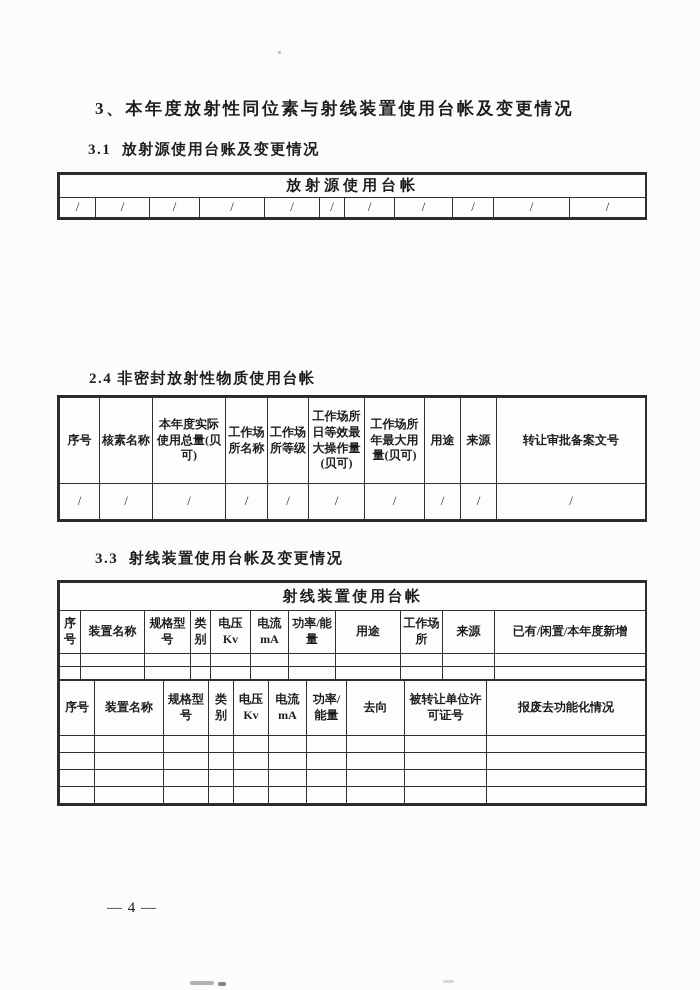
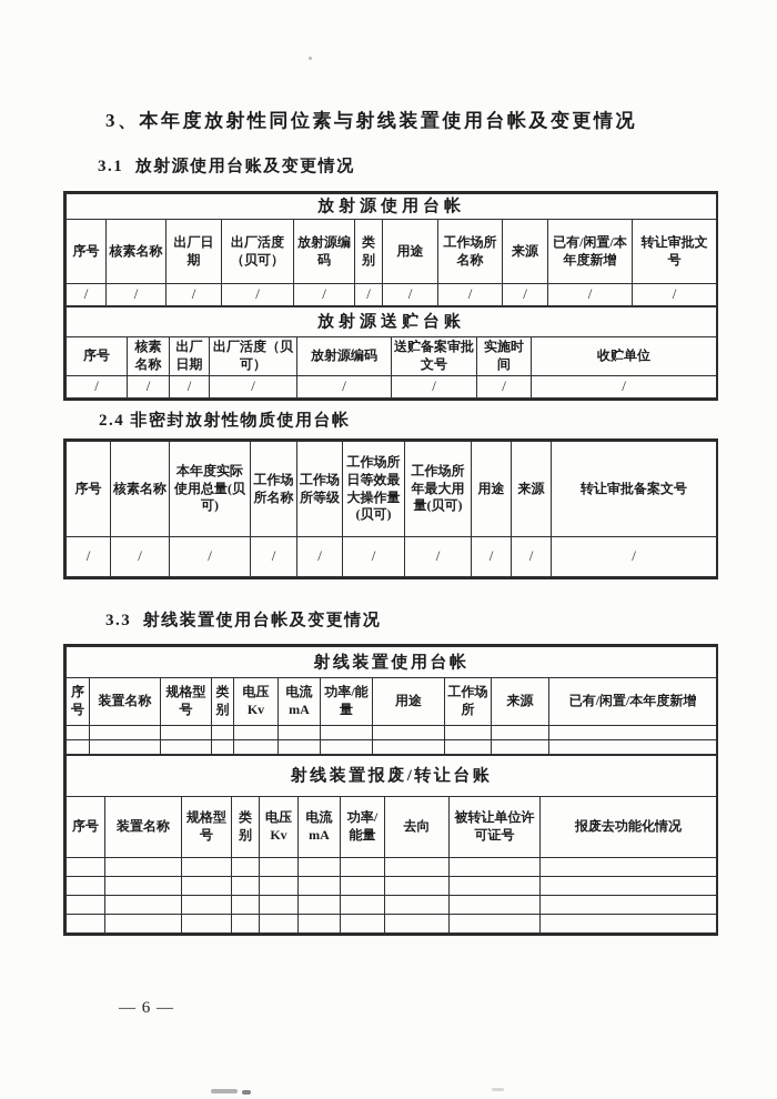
  3、本年度放射性同位素与射线装置使用台帐及变更情况
  3.1 放射源使用台账及变更情况
  放射源使用台帐
+ 序号	核素名称	出厂日期	出厂活度（贝可）	放射源编码	类别	用途	工作场所名称	来源	已有/闲置/本年度新增	转让审批文号
  /	/	/	/	/	/	/	/	/	/	/
+ 放射源送贮台账
+ 序号	核素名称	出厂日期	出厂活度（贝可）	放射源编码	送贮备案审批文号	实施时间	收贮单位
+ /	/	/	/	/	/	/	/
  2.4 非密封放射性物质使用台帐
  序号	核素名称	本年度实际使用总量(贝可)	工作场所名称	工作场所等级	工作场所日等效最大操作量(贝可)	工作场所年最大用量(贝可)	用途	来源	转让审批备案文号
  /	/	/	/	/	/	/	/	/	/
  3.3 射线装置使用台帐及变更情况
  射线装置使用台帐
  序号	装置名称	规格型号	类别	电压Kv	电流mA	功率/能量	用途	工作场所	来源	已有/闲置/本年度新增
+ 射线装置报废/转让台账
  序号	装置名称	规格型号	类别	电压Kv	电流mA	功率/能量	去向	被转让单位许可证号	报废去功能化情况
- — 4 —
+ — 6 —
